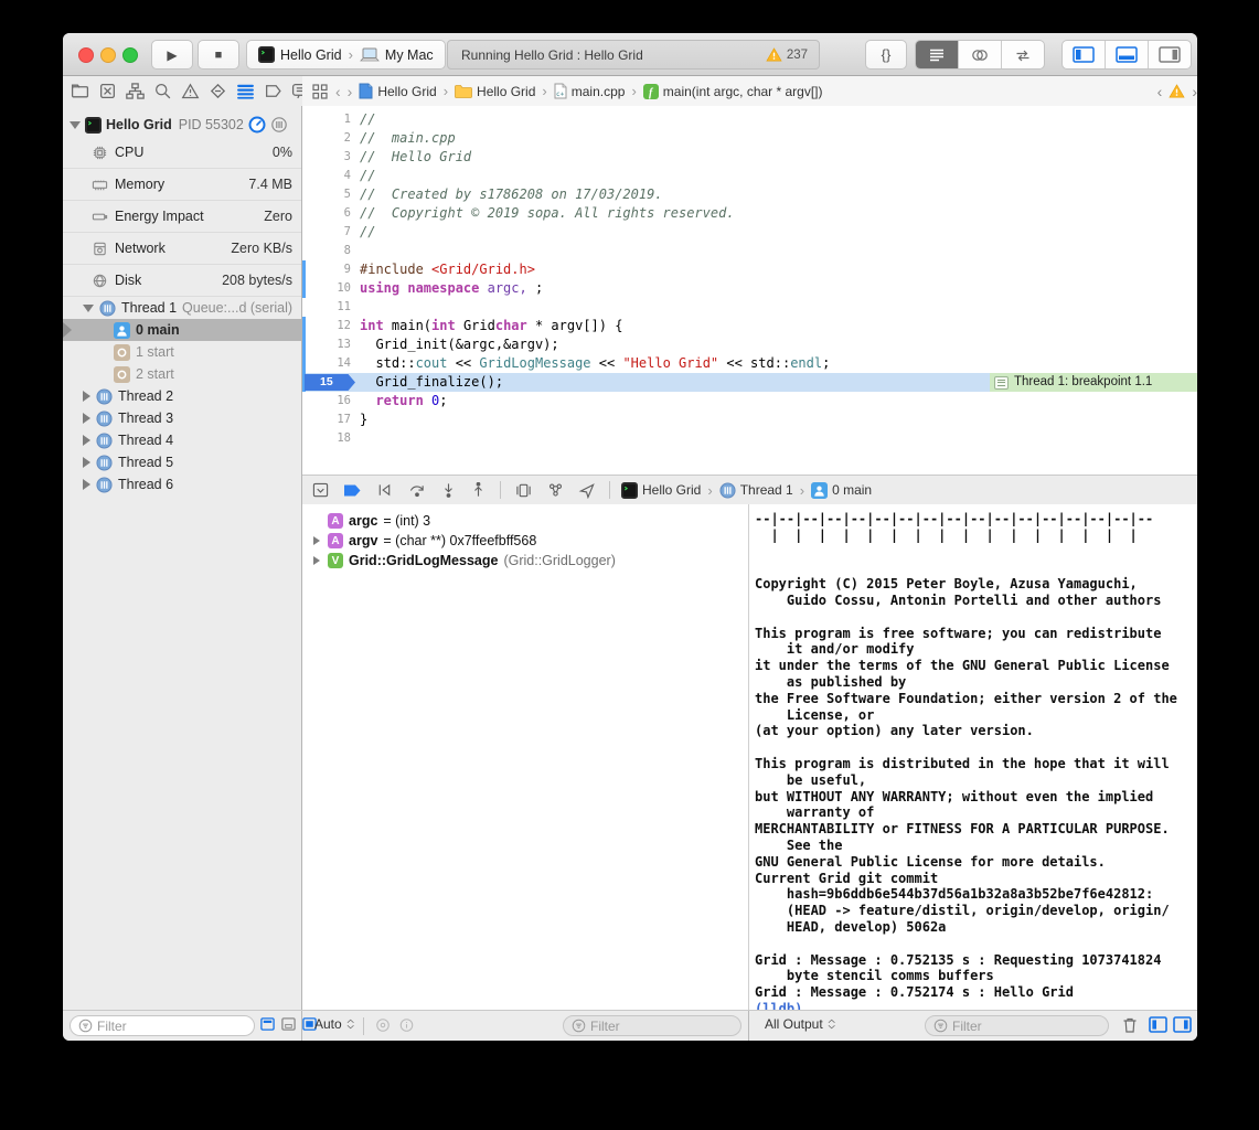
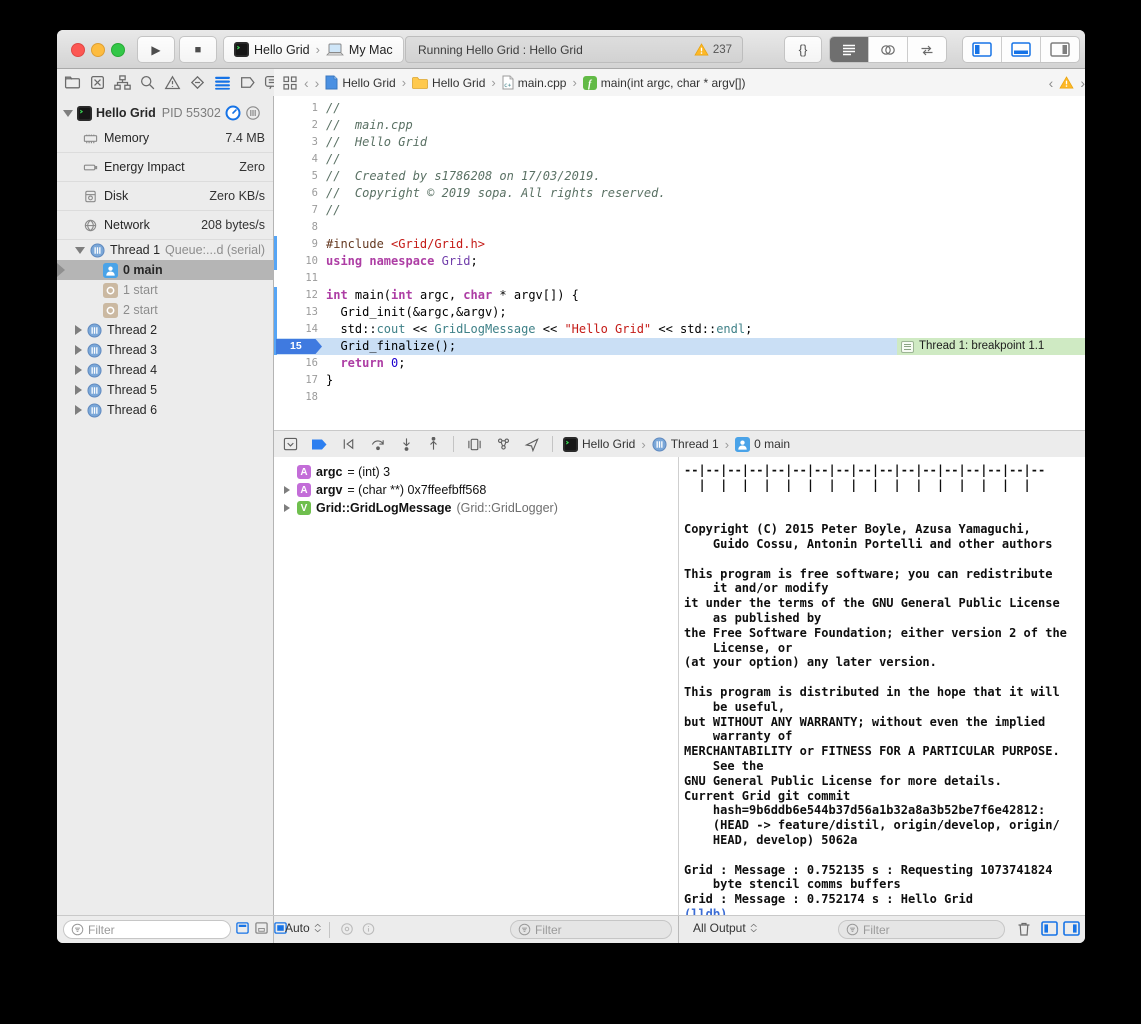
  ▶
  ■
  Hello Grid
  ›
  My Mac
  Running Hello Grid : Hello Grid
  237
  {}
  ‹
  ›
  Hello Grid
  ›
  Hello Grid
  ›
  main.cpp
  ›
  f
  main(int argc, char * argv[])
  ‹
  ›
  1
  //
  2
  // main.cpp
  3
  // Hello Grid
  4
  //
  5
  // Created by s1786208 on 17/03/2019.
  6
  // Copyright © 2019 sopa. All rights reserved.
  7
  //
  8
  9
  #include <Grid/Grid.h>
  10
- using namespace argc, ;
+ using namespace Grid;
  11
  12
- int main(int Gridchar * argv[]) {
+ int main(int argc, char * argv[]) {
  13
  Grid_init(&argc,&argv);
  14
  std::cout << GridLogMessage << "Hello Grid" << std::endl;
  15
  Grid_finalize();
  Thread 1: breakpoint 1.1
  16
  return 0;
  17
  }
  18
  Hello Grid
  ›
  Thread 1
  ›
  0 main
  Hello Grid
  PID 55302
- CPU
- 0%
  Memory
  7.4 MB
  Energy Impact
  Zero
- Network
+ Disk
  Zero KB/s
- Disk
+ Network
  208 bytes/s
  Thread 1
  Queue:...d (serial)
  0 main
  1 start
  2 start
  Thread 2
  Thread 3
  Thread 4
  Thread 5
  Thread 6
  A
  argc
  = (int) 3
  A
  argv
  = (char **) 0x7ffeefbff568
  V
  Grid::GridLogMessage
  (Grid::GridLogger)
  --|--|--|--|--|--|--|--|--|--|--|--|--|--|--|--|--
  | | | | | | | | | | | | | | | |
  Copyright (C) 2015 Peter Boyle, Azusa Yamaguchi,
  Guido Cossu, Antonin Portelli and other authors
  This program is free software; you can redistribute
  it and/or modify
  it under the terms of the GNU General Public License
  as published by
  the Free Software Foundation; either version 2 of the
  License, or
  (at your option) any later version.
  This program is distributed in the hope that it will
  be useful,
  but WITHOUT ANY WARRANTY; without even the implied
  warranty of
  MERCHANTABILITY or FITNESS FOR A PARTICULAR PURPOSE.
  See the
  GNU General Public License for more details.
  Current Grid git commit
  hash=9b6ddb6e544b37d56a1b32a8a3b52be7f6e42812:
  (HEAD -> feature/distil, origin/develop, origin/
  HEAD, develop) 5062a
  Grid : Message : 0.752135 s : Requesting 1073741824
  byte stencil comms buffers
  Grid : Message : 0.752174 s : Hello Grid
  (lldb)
  Filter
  Auto
  Filter
  All Output
  Filter
